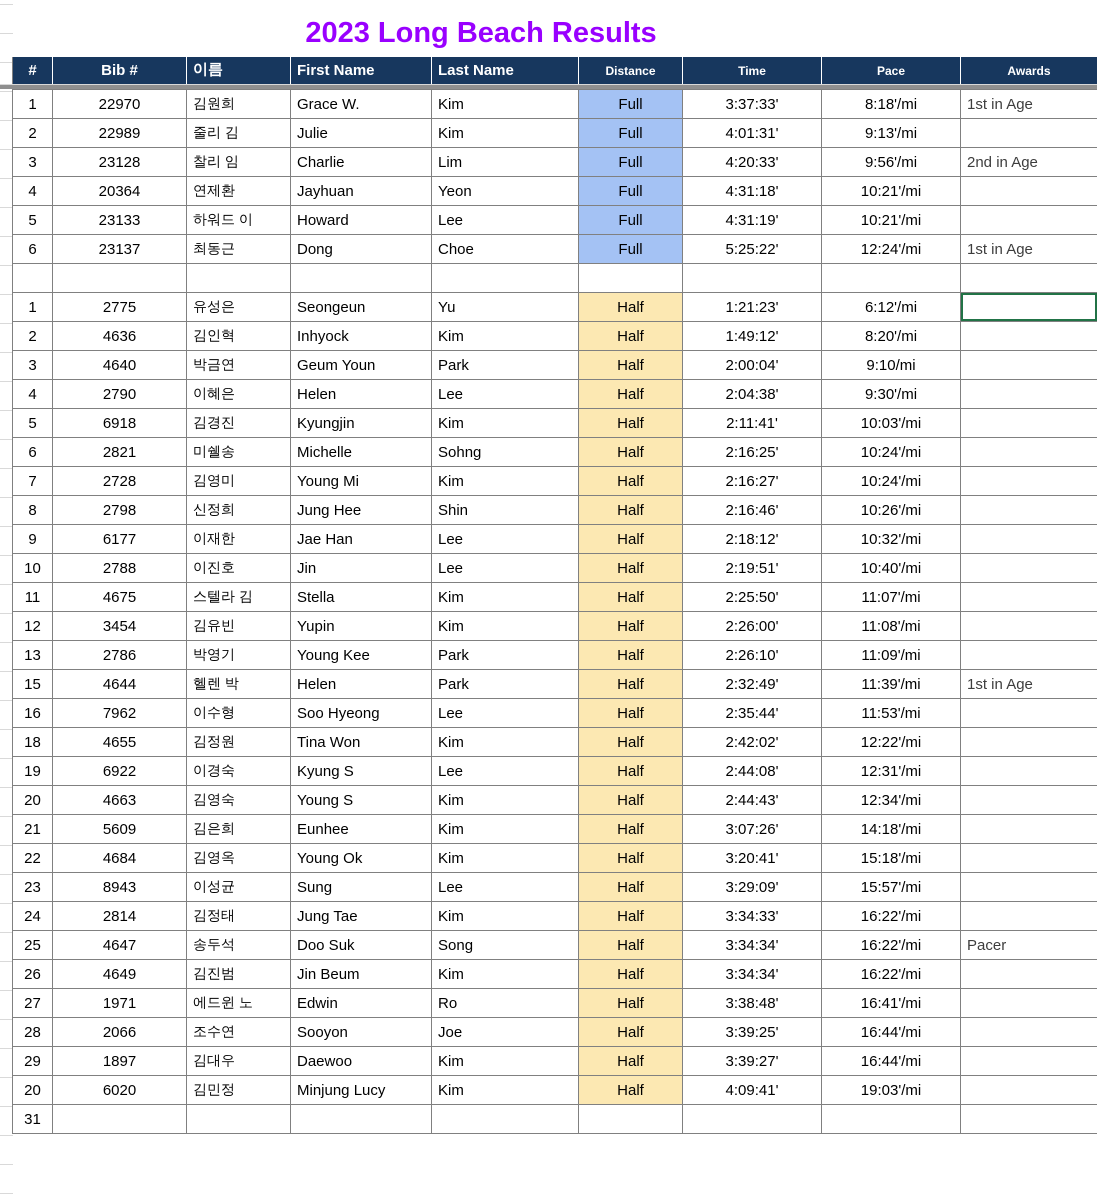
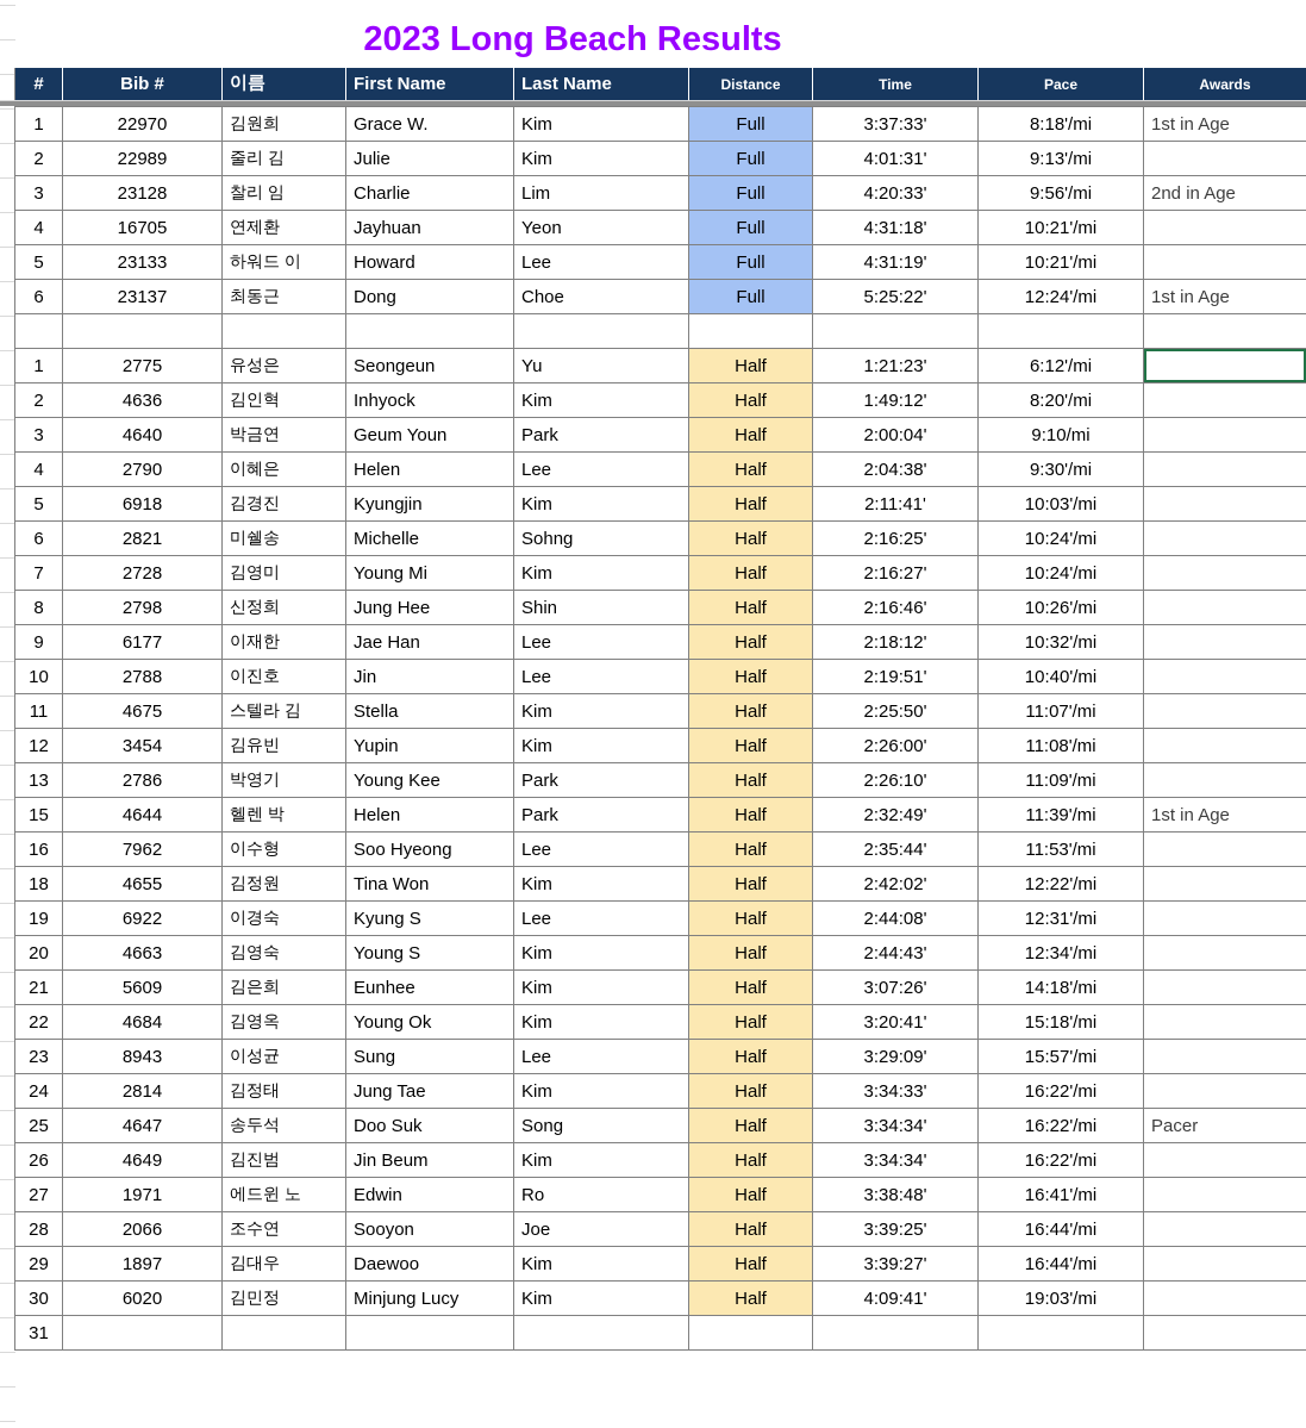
  2023 Long Beach Results
  #	Bib #	이름	First Name	Last Name	Distance	Time	Pace	Awards
  1	22970	김원희	Grace W.	Kim	Full	3:37:33'	8:18'/mi	1st in Age
  2	22989	줄리 김	Julie	Kim	Full	4:01:31'	9:13'/mi
  3	23128	찰리 임	Charlie	Lim	Full	4:20:33'	9:56'/mi	2nd in Age
- 4	20364	연제환	Jayhuan	Yeon	Full	4:31:18'	10:21'/mi
+ 4	16705	연제환	Jayhuan	Yeon	Full	4:31:18'	10:21'/mi
  5	23133	하워드 이	Howard	Lee	Full	4:31:19'	10:21'/mi
  6	23137	최동근	Dong	Choe	Full	5:25:22'	12:24'/mi	1st in Age
  1	2775	유성은	Seongeun	Yu	Half	1:21:23'	6:12'/mi
  2	4636	김인혁	Inhyock	Kim	Half	1:49:12'	8:20'/mi
  3	4640	박금연	Geum Youn	Park	Half	2:00:04'	9:10/mi
  4	2790	이혜은	Helen	Lee	Half	2:04:38'	9:30'/mi
  5	6918	김경진	Kyungjin	Kim	Half	2:11:41'	10:03'/mi
  6	2821	미쉘송	Michelle	Sohng	Half	2:16:25'	10:24'/mi
  7	2728	김영미	Young Mi	Kim	Half	2:16:27'	10:24'/mi
  8	2798	신정희	Jung Hee	Shin	Half	2:16:46'	10:26'/mi
  9	6177	이재한	Jae Han	Lee	Half	2:18:12'	10:32'/mi
  10	2788	이진호	Jin	Lee	Half	2:19:51'	10:40'/mi
  11	4675	스텔라 김	Stella	Kim	Half	2:25:50'	11:07'/mi
  12	3454	김유빈	Yupin	Kim	Half	2:26:00'	11:08'/mi
  13	2786	박영기	Young Kee	Park	Half	2:26:10'	11:09'/mi
  15	4644	헬렌 박	Helen	Park	Half	2:32:49'	11:39'/mi	1st in Age
  16	7962	이수형	Soo Hyeong	Lee	Half	2:35:44'	11:53'/mi
  18	4655	김정원	Tina Won	Kim	Half	2:42:02'	12:22'/mi
  19	6922	이경숙	Kyung S	Lee	Half	2:44:08'	12:31'/mi
  20	4663	김영숙	Young S	Kim	Half	2:44:43'	12:34'/mi
  21	5609	김은희	Eunhee	Kim	Half	3:07:26'	14:18'/mi
  22	4684	김영옥	Young Ok	Kim	Half	3:20:41'	15:18'/mi
  23	8943	이성균	Sung	Lee	Half	3:29:09'	15:57'/mi
  24	2814	김정태	Jung Tae	Kim	Half	3:34:33'	16:22'/mi
  25	4647	송두석	Doo Suk	Song	Half	3:34:34'	16:22'/mi	Pacer
  26	4649	김진범	Jin Beum	Kim	Half	3:34:34'	16:22'/mi
  27	1971	에드윈 노	Edwin	Ro	Half	3:38:48'	16:41'/mi
  28	2066	조수연	Sooyon	Joe	Half	3:39:25'	16:44'/mi
  29	1897	김대우	Daewoo	Kim	Half	3:39:27'	16:44'/mi
- 20	6020	김민정	Minjung Lucy	Kim	Half	4:09:41'	19:03'/mi
+ 30	6020	김민정	Minjung Lucy	Kim	Half	4:09:41'	19:03'/mi
  31
